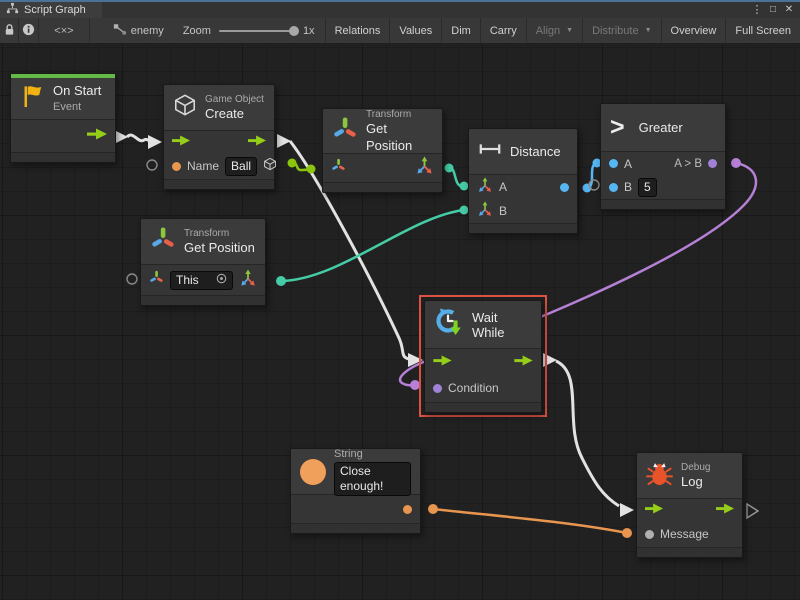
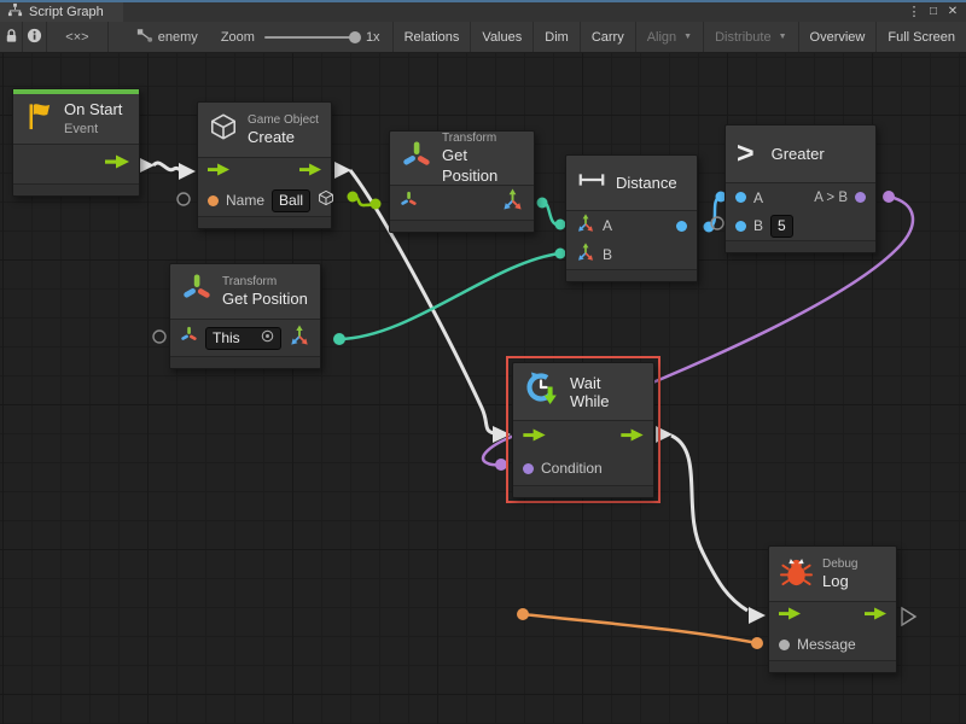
  Script Graph
  ⋮
  □
  ✕
  <×>
  enemy
  Zoom
  1x
  Relations
  Values
  Dim
  Carry
  Align
  Distribute
  Overview
  Full Screen
  On Start
  Event
  Game Object
  Create
  Name
  Ball
  Transform
  Get Position
  Distance
  A
  B
  >
  Greater
  A
  A > B
  B
  5
  Transform
  Get Position
  This
  Wait While
  Condition
- String
- Close enough!
  Debug
  Log
  Message
